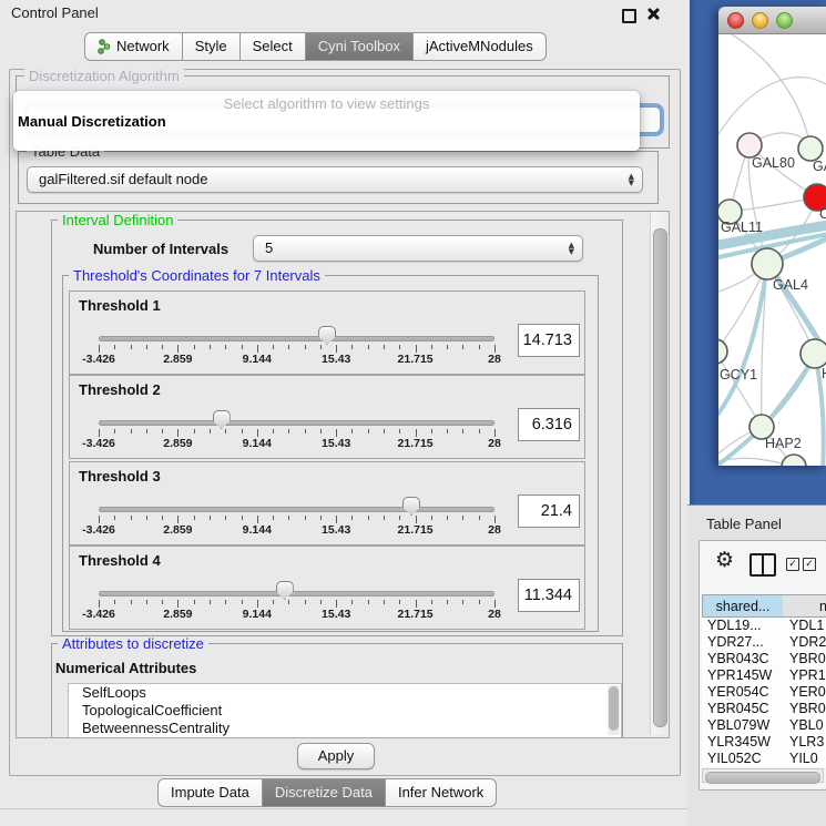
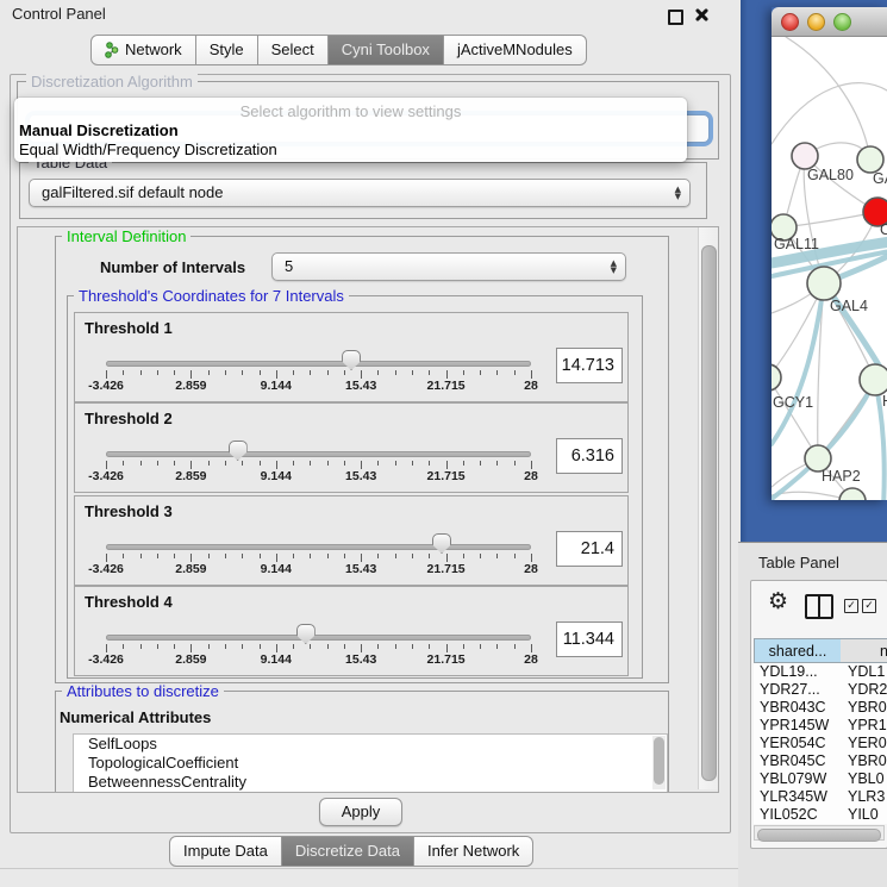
  Control Panel
  Network
  Style
  Select
  Cyni Toolbox
  jActiveMNodules
  Discretization Algorithm
  Table Data
  galFiltered.sif default node
  ▲
  ▼
  Interval Definition
  Number of Intervals
  5
  ▲
  ▼
  Threshold's Coordinates for 7 Intervals
  Attributes to discretize
  Numerical Attributes
  SelfLoops
  TopologicalCoefficient
  BetweennessCentrality
  Threshold 1
  -3.426
  2.859
  9.144
  15.43
  21.715
  28
  14.713
  Threshold 2
  -3.426
  2.859
  9.144
  15.43
  21.715
  28
  6.316
  Threshold 3
  -3.426
  2.859
  9.144
  15.43
  21.715
  28
  21.4
  Threshold 4
  -3.426
  2.859
  9.144
  15.43
  21.715
  28
  11.344
  Apply
  Impute Data
  Discretize Data
  Infer Network
  GAL80
  GAL11
  C
  GAL4
  GCY1
  HAP2
  Table Panel
  ⚙
  ✓
  ✓
  shared...
  YDL19...
  YDL1
  YDR27...
  YDR2
  YBR043C
  YBR0
  YPR145W
  YPR1
  YER054C
  YER0
  YBR045C
  YBR0
  YBL079W
  YBL0
  YLR345W
  YLR3
  YIL052C
  YIL0
  Select algorithm to view settings
  Manual Discretization
+ Equal Width/Frequency Discretization
